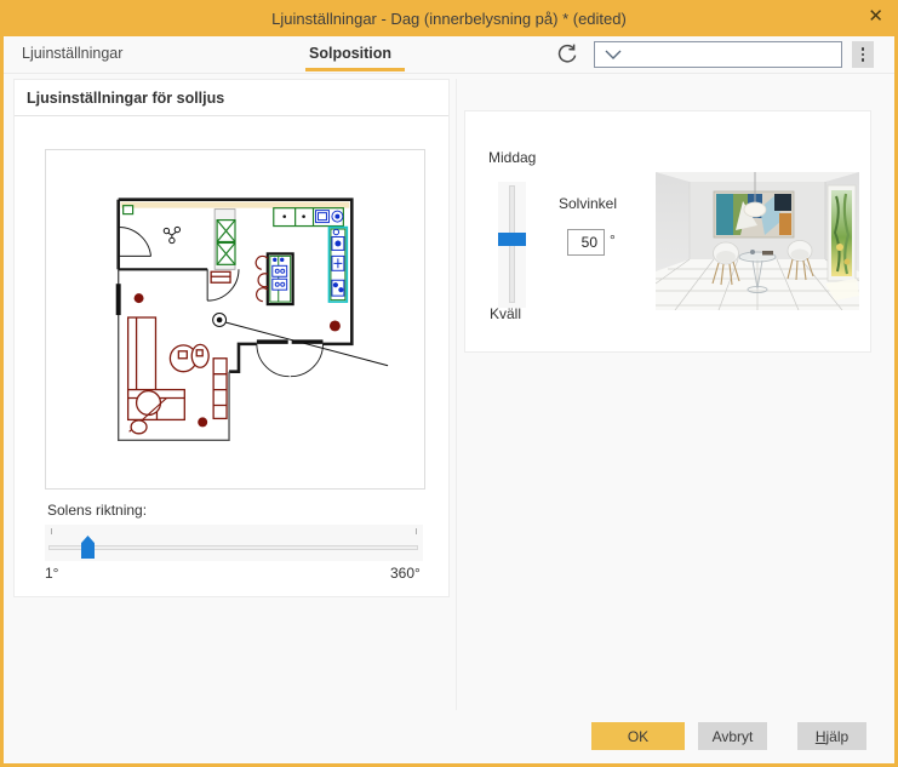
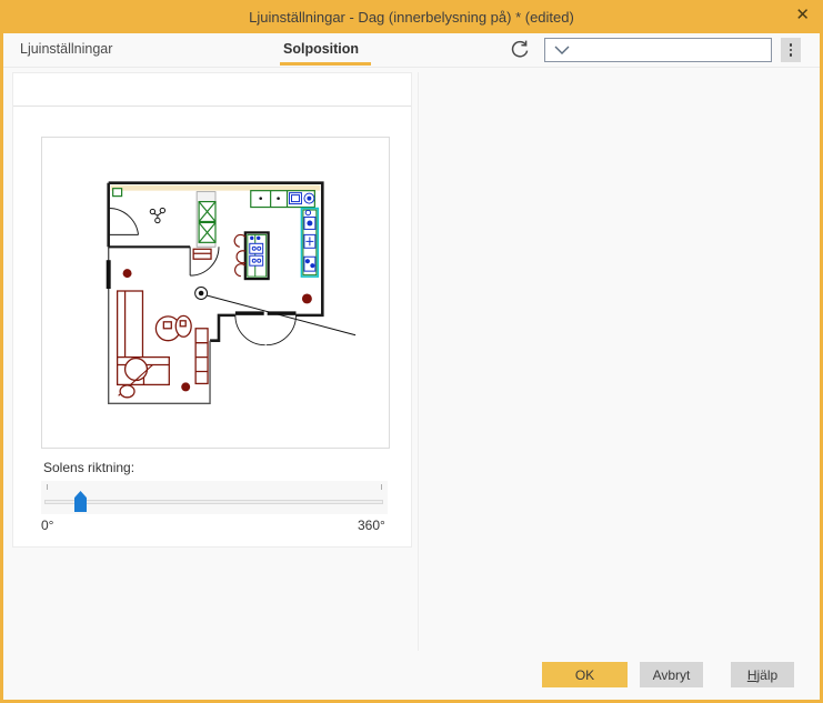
  Ljuinställningar - Dag (innerbelysning på) * (edited)
  ✕
  Ljuinställningar
  Solposition
- Ljusinställningar för solljus
  Solens riktning:
- 1°
+ 0°
  360°
- Middag
- Kväll
- Solvinkel
- 50
- °
  OK
  Avbryt
  H
  jälp
